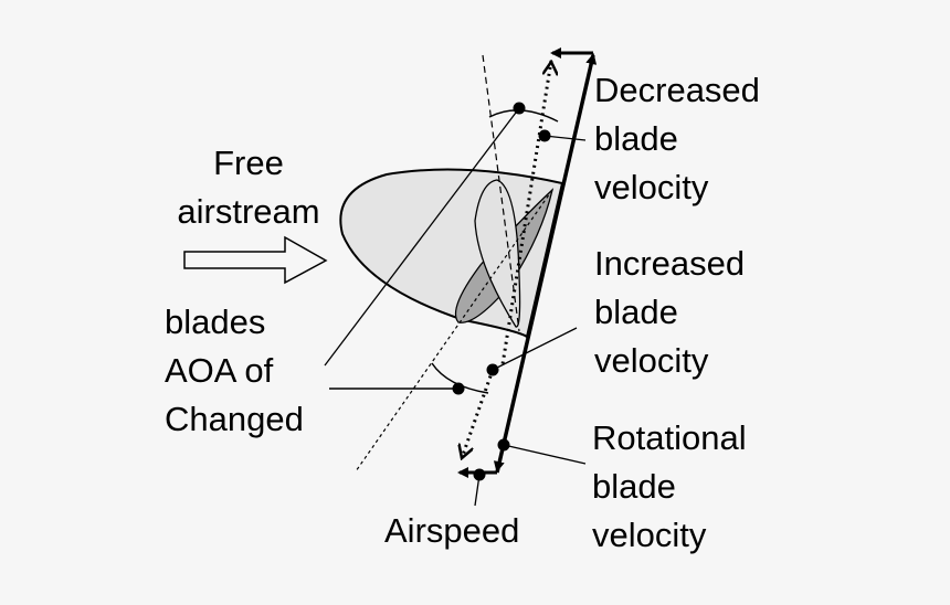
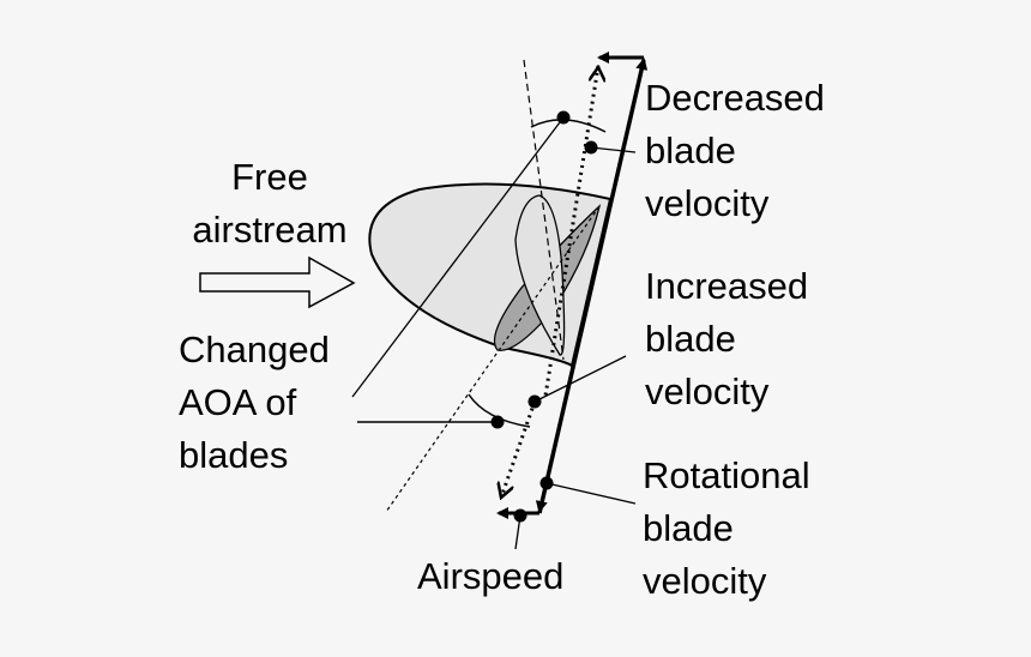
  Free
  airstream
- blades
+ Changed
  AOA of
- Changed
+ blades
  Decreased
  blade
  velocity
  Increased
  blade
  velocity
  Rotational
  blade
  velocity
  Airspeed
